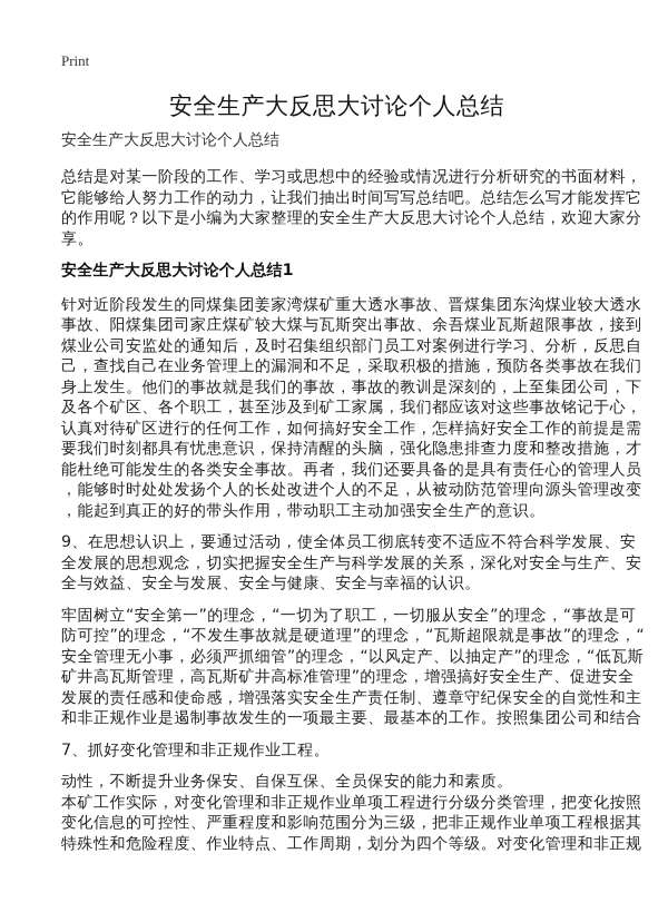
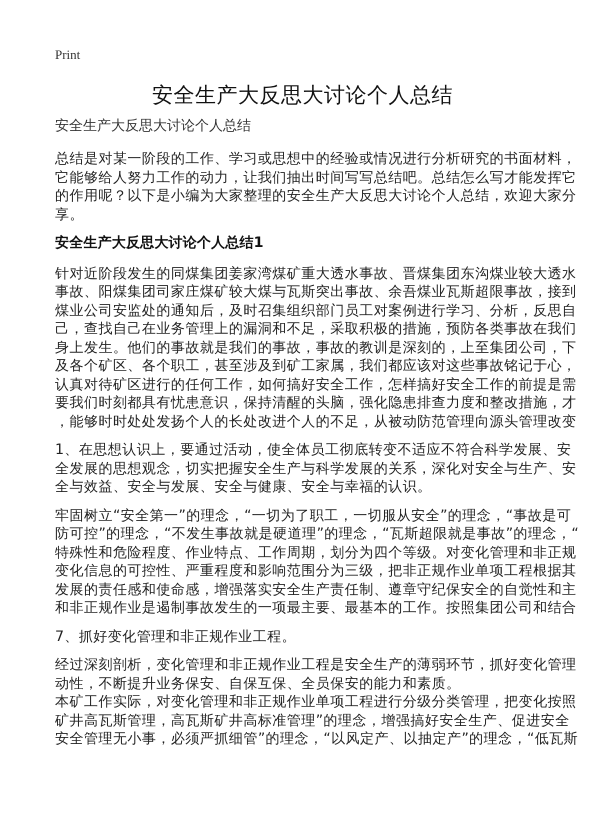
  Print
  安全生产大反思大讨论个人总结
  安全生产大反思大讨论个人总结
  总结是对某一阶段的工作、学习或思想中的经验或情况进行分析研究的书面材料，
  它能够给人努力工作的动力，让我们抽出时间写写总结吧。总结怎么写才能发挥它
  的作用呢？以下是小编为大家整理的安全生产大反思大讨论个人总结，欢迎大家分
  享。
  安全生产大反思大讨论个人总结1
  针对近阶段发生的同煤集团姜家湾煤矿重大透水事故、晋煤集团东沟煤业较大透水
  事故、阳煤集团司家庄煤矿较大煤与瓦斯突出事故、余吾煤业瓦斯超限事故，接到
  煤业公司安监处的通知后，及时召集组织部门员工对案例进行学习、分析，反思自
  己，查找自己在业务管理上的漏洞和不足，采取积极的措施，预防各类事故在我们
  身上发生。他们的事故就是我们的事故，事故的教训是深刻的，上至集团公司，下
  及各个矿区、各个职工，甚至涉及到矿工家属，我们都应该对这些事故铭记于心，
  认真对待矿区进行的任何工作，如何搞好安全工作，怎样搞好安全工作的前提是需
  要我们时刻都具有忧患意识，保持清醒的头脑，强化隐患排查力度和整改措施，才
- 能杜绝可能发生的各类安全事故。再者，我们还要具备的是具有责任心的管理人员
  ，能够时时处处发扬个人的长处改进个人的不足，从被动防范管理向源头管理改变
- ，能起到真正的好的带头作用，带动职工主动加强安全生产的意识。
- 9、在思想认识上，要通过活动，使全体员工彻底转变不适应不符合科学发展、安
+ 1、在思想认识上，要通过活动，使全体员工彻底转变不适应不符合科学发展、安
  全发展的思想观念，切实把握安全生产与科学发展的关系，深化对安全与生产、安
  全与效益、安全与发展、安全与健康、安全与幸福的认识。
  牢固树立“安全第一”的理念，“一切为了职工，一切服从安全”的理念，“事故是可
  防可控”的理念，“不发生事故就是硬道理”的理念，“瓦斯超限就是事故”的理念，“
- 安全管理无小事，必须严抓细管”的理念，“以风定产、以抽定产”的理念，“低瓦斯
+ 特殊性和危险程度、作业特点、工作周期，划分为四个等级。对变化管理和非正规
- 矿井高瓦斯管理，高瓦斯矿井高标准管理”的理念，增强搞好安全生产、促进安全
+ 变化信息的可控性、严重程度和影响范围分为三级，把非正规作业单项工程根据其
  发展的责任感和使命感，增强落实安全生产责任制、遵章守纪保安全的自觉性和主
  和非正规作业是遏制事故发生的一项最主要、最基本的工作。按照集团公司和结合
  7、抓好变化管理和非正规作业工程。
+ 经过深刻剖析，变化管理和非正规作业工程是安全生产的薄弱环节，抓好变化管理
  动性，不断提升业务保安、自保互保、全员保安的能力和素质。
  本矿工作实际，对变化管理和非正规作业单项工程进行分级分类管理，把变化按照
- 变化信息的可控性、严重程度和影响范围分为三级，把非正规作业单项工程根据其
+ 矿井高瓦斯管理，高瓦斯矿井高标准管理”的理念，增强搞好安全生产、促进安全
- 特殊性和危险程度、作业特点、工作周期，划分为四个等级。对变化管理和非正规
+ 安全管理无小事，必须严抓细管”的理念，“以风定产、以抽定产”的理念，“低瓦斯
